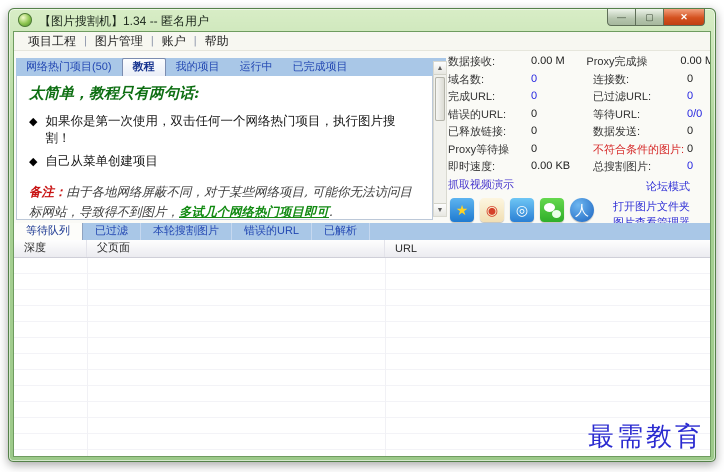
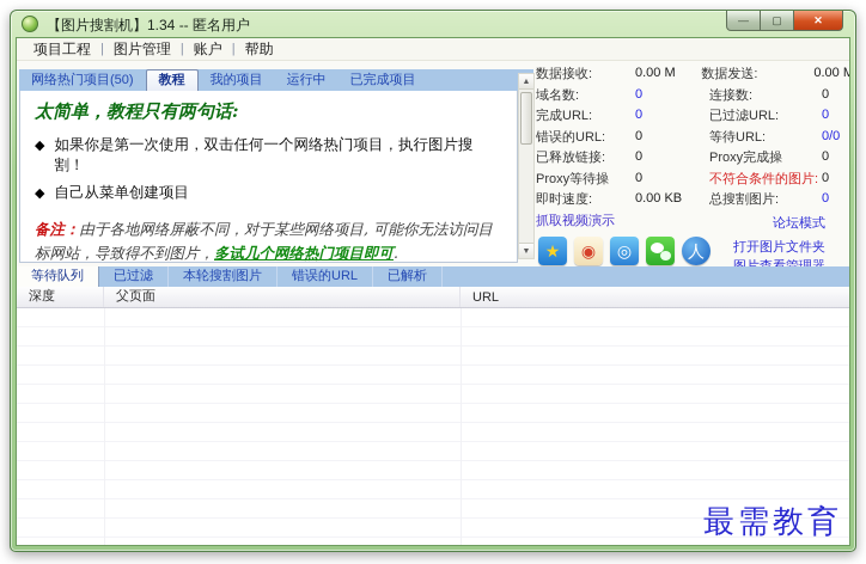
  【图片搜割机】1.34 -- 匿名用户
  —
  ▢
  ✕
  项目工程
  |
  图片管理
  |
  账户
  |
  帮助
  网络热门项目(50)
  教程
  我的项目
  运行中
  已完成项目
  太简单，教程只有两句话:
  ◆
  如果你是第一次使用，双击任何一个网络热门项目，执行图片搜割！
  ◆
  自己从菜单创建项目
  备注：由于各地网络屏蔽不同，对于某些网络项目, 可能你无法访问目标网站，导致得不到图片，多试几个网络热门项目即可.
  数据接收:
  0.00 M
- Proxy完成操
+ 数据发送:
  0.00 M
  域名数:
  0
  连接数:
  0
  完成URL:
  0
  已过滤URL:
  0
  错误的URL:
  0
  等待URL:
  0/0
  已释放链接:
  0
- 数据发送:
+ Proxy完成操
  0
  Proxy等待操
  0
  不符合条件的图片:
  0
  即时速度:
  0.00 KB
  总搜割图片:
  0
  抓取视频演示
  论坛模式
  打开图片文件夹
  ★
  ◉
  ◎
  人
  等待队列
  已过滤
  本轮搜割图片
  错误的URL
  已解析
  深度
  父页面
  URL
  最需教育
